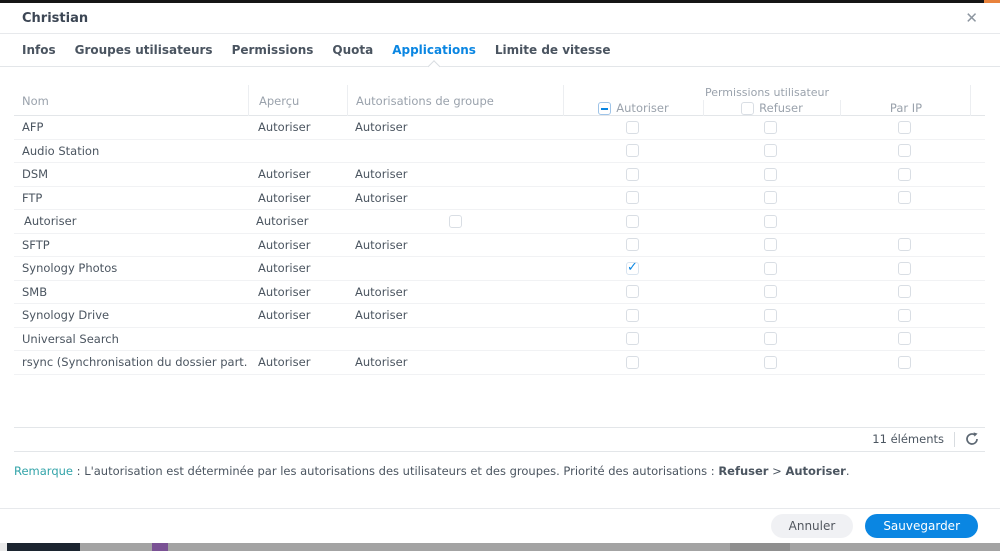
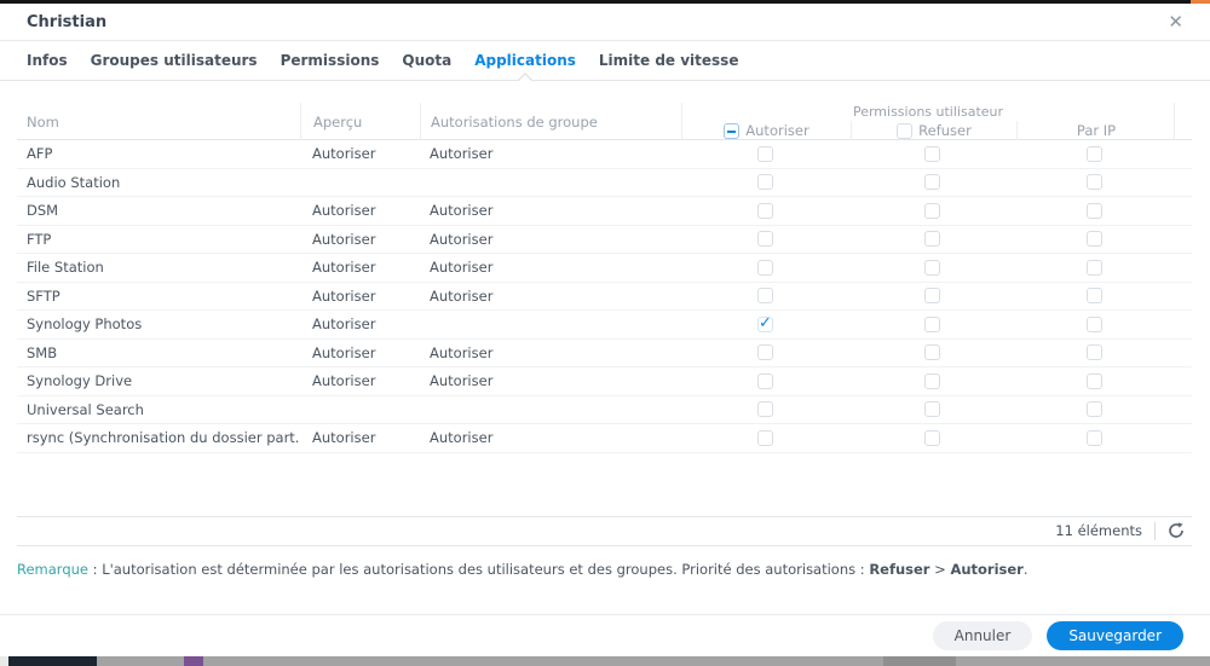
  Christian
  ✕
  Infos
  Groupes utilisateurs
  Permissions
  Quota
  Applications
  Limite de vitesse
  Nom
  Aperçu
  Autorisations de groupe
  Permissions utilisateur
  Autoriser
  Refuser
  Par IP
  AFP
  Autoriser
  Autoriser
  Audio Station
  DSM
  Autoriser
  Autoriser
  FTP
  Autoriser
  Autoriser
+ File Station
  Autoriser
  Autoriser
  SFTP
  Autoriser
  Autoriser
  Synology Photos
  Autoriser
  SMB
  Autoriser
  Autoriser
  Synology Drive
  Autoriser
  Autoriser
  Universal Search
  rsync (Synchronisation du dossier part.
  Autoriser
  Autoriser
  11 éléments
  Remarque : L'autorisation est déterminée par les autorisations des utilisateurs et des groupes. Priorité des autorisations : Refuser > Autoriser.
  Annuler
  Sauvegarder
